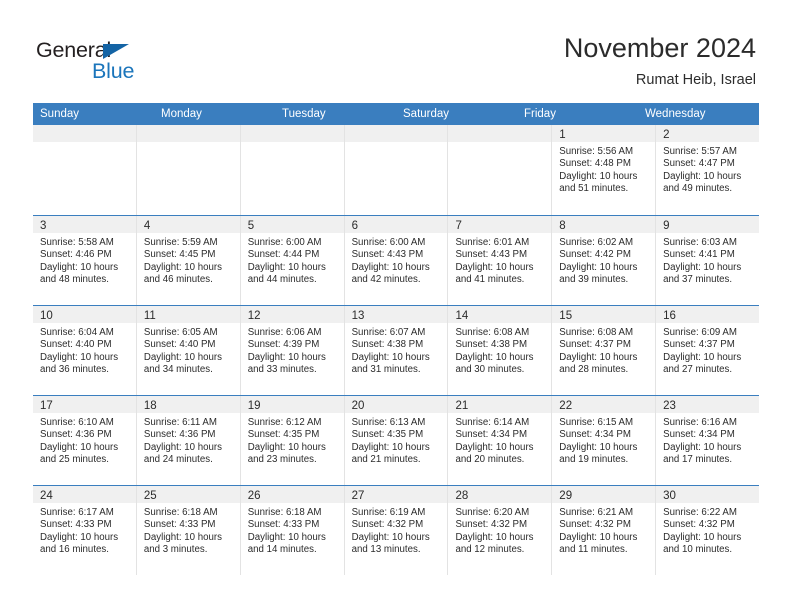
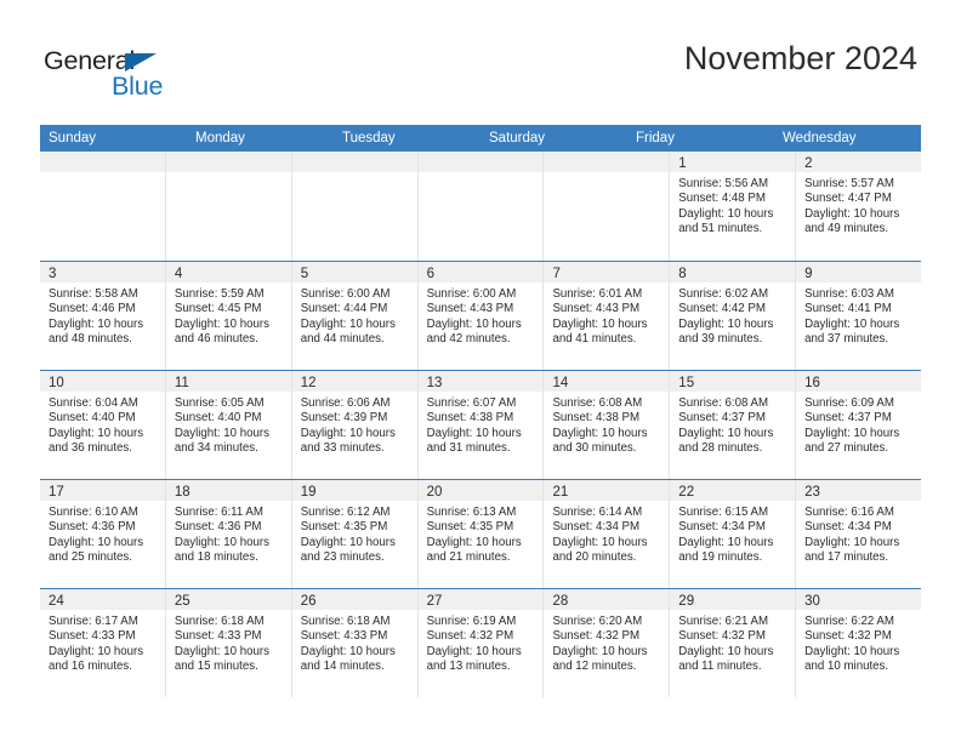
  General
  Blue
  November 2024
- Rumat Heib, Israel
  Sunday
  Monday
  Tuesday
  Saturday
  Friday
  Wednesday
  1
  Sunrise: 5:56 AM
  Sunset: 4:48 PM
  Daylight: 10 hours
  and 51 minutes.
  2
  Sunrise: 5:57 AM
  Sunset: 4:47 PM
  Daylight: 10 hours
  and 49 minutes.
  3
  Sunrise: 5:58 AM
  Sunset: 4:46 PM
  Daylight: 10 hours
  and 48 minutes.
  4
  Sunrise: 5:59 AM
  Sunset: 4:45 PM
  Daylight: 10 hours
  and 46 minutes.
  5
  Sunrise: 6:00 AM
  Sunset: 4:44 PM
  Daylight: 10 hours
  and 44 minutes.
  6
  Sunrise: 6:00 AM
  Sunset: 4:43 PM
  Daylight: 10 hours
  and 42 minutes.
  7
  Sunrise: 6:01 AM
  Sunset: 4:43 PM
  Daylight: 10 hours
  and 41 minutes.
  8
  Sunrise: 6:02 AM
  Sunset: 4:42 PM
  Daylight: 10 hours
  and 39 minutes.
  9
  Sunrise: 6:03 AM
  Sunset: 4:41 PM
  Daylight: 10 hours
  and 37 minutes.
  10
  Sunrise: 6:04 AM
  Sunset: 4:40 PM
  Daylight: 10 hours
  and 36 minutes.
  11
  Sunrise: 6:05 AM
  Sunset: 4:40 PM
  Daylight: 10 hours
  and 34 minutes.
  12
  Sunrise: 6:06 AM
  Sunset: 4:39 PM
  Daylight: 10 hours
  and 33 minutes.
  13
  Sunrise: 6:07 AM
  Sunset: 4:38 PM
  Daylight: 10 hours
  and 31 minutes.
  14
  Sunrise: 6:08 AM
  Sunset: 4:38 PM
  Daylight: 10 hours
  and 30 minutes.
  15
  Sunrise: 6:08 AM
  Sunset: 4:37 PM
  Daylight: 10 hours
  and 28 minutes.
  16
  Sunrise: 6:09 AM
  Sunset: 4:37 PM
  Daylight: 10 hours
  and 27 minutes.
  17
  Sunrise: 6:10 AM
  Sunset: 4:36 PM
  Daylight: 10 hours
  and 25 minutes.
  18
  Sunrise: 6:11 AM
  Sunset: 4:36 PM
  Daylight: 10 hours
- and 24 minutes.
+ and 18 minutes.
  19
  Sunrise: 6:12 AM
  Sunset: 4:35 PM
  Daylight: 10 hours
  and 23 minutes.
  20
  Sunrise: 6:13 AM
  Sunset: 4:35 PM
  Daylight: 10 hours
  and 21 minutes.
  21
  Sunrise: 6:14 AM
  Sunset: 4:34 PM
  Daylight: 10 hours
  and 20 minutes.
  22
  Sunrise: 6:15 AM
  Sunset: 4:34 PM
  Daylight: 10 hours
  and 19 minutes.
  23
  Sunrise: 6:16 AM
  Sunset: 4:34 PM
  Daylight: 10 hours
  and 17 minutes.
  24
  Sunrise: 6:17 AM
  Sunset: 4:33 PM
  Daylight: 10 hours
  and 16 minutes.
  25
  Sunrise: 6:18 AM
  Sunset: 4:33 PM
  Daylight: 10 hours
- and 3 minutes.
+ and 15 minutes.
  26
  Sunrise: 6:18 AM
  Sunset: 4:33 PM
  Daylight: 10 hours
  and 14 minutes.
  27
  Sunrise: 6:19 AM
  Sunset: 4:32 PM
  Daylight: 10 hours
  and 13 minutes.
  28
  Sunrise: 6:20 AM
  Sunset: 4:32 PM
  Daylight: 10 hours
  and 12 minutes.
  29
  Sunrise: 6:21 AM
  Sunset: 4:32 PM
  Daylight: 10 hours
  and 11 minutes.
  30
  Sunrise: 6:22 AM
  Sunset: 4:32 PM
  Daylight: 10 hours
  and 10 minutes.
